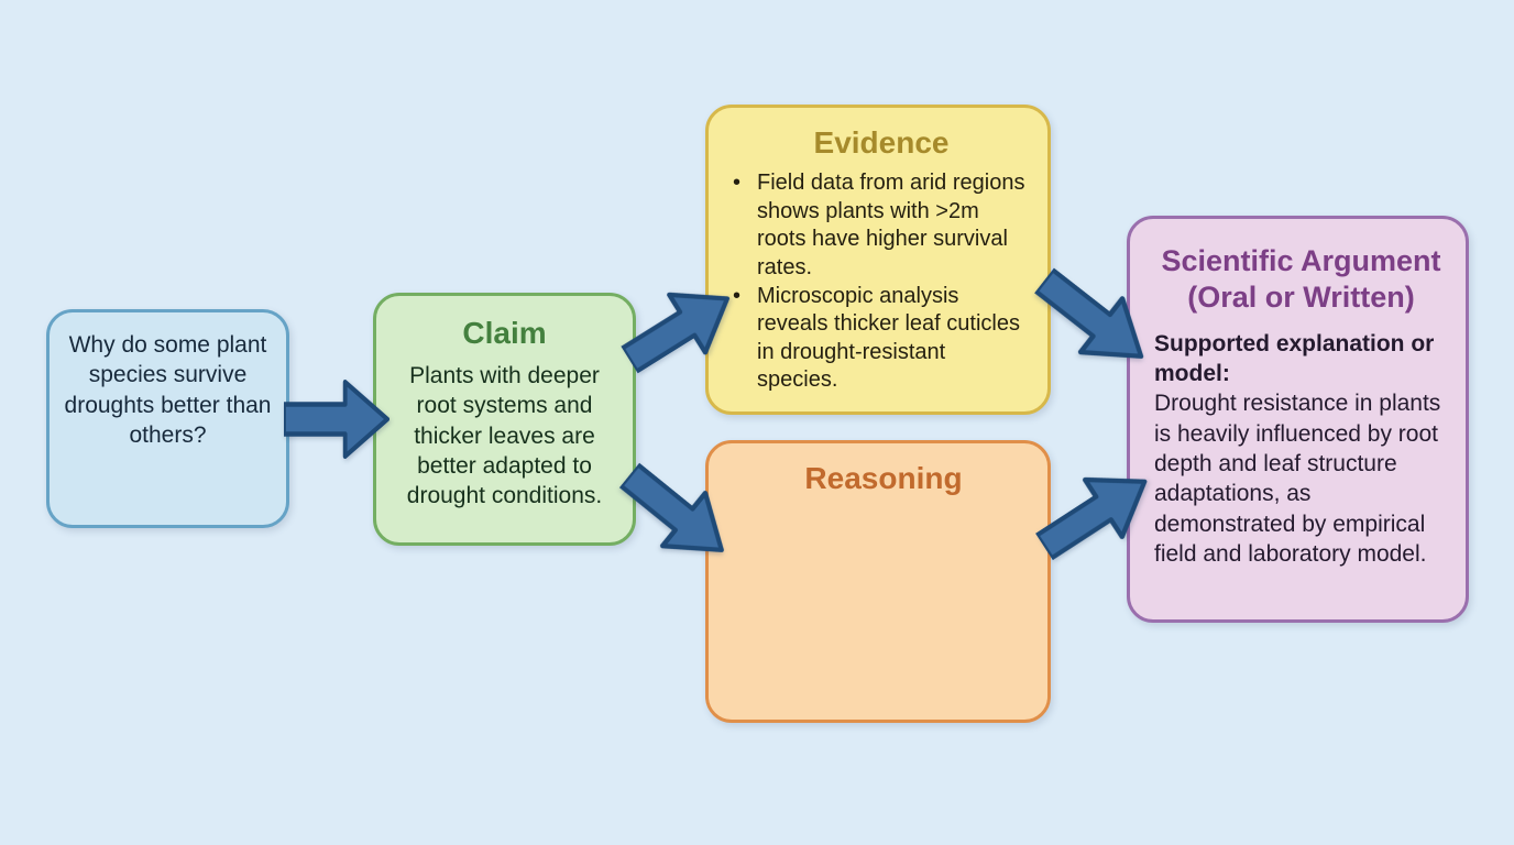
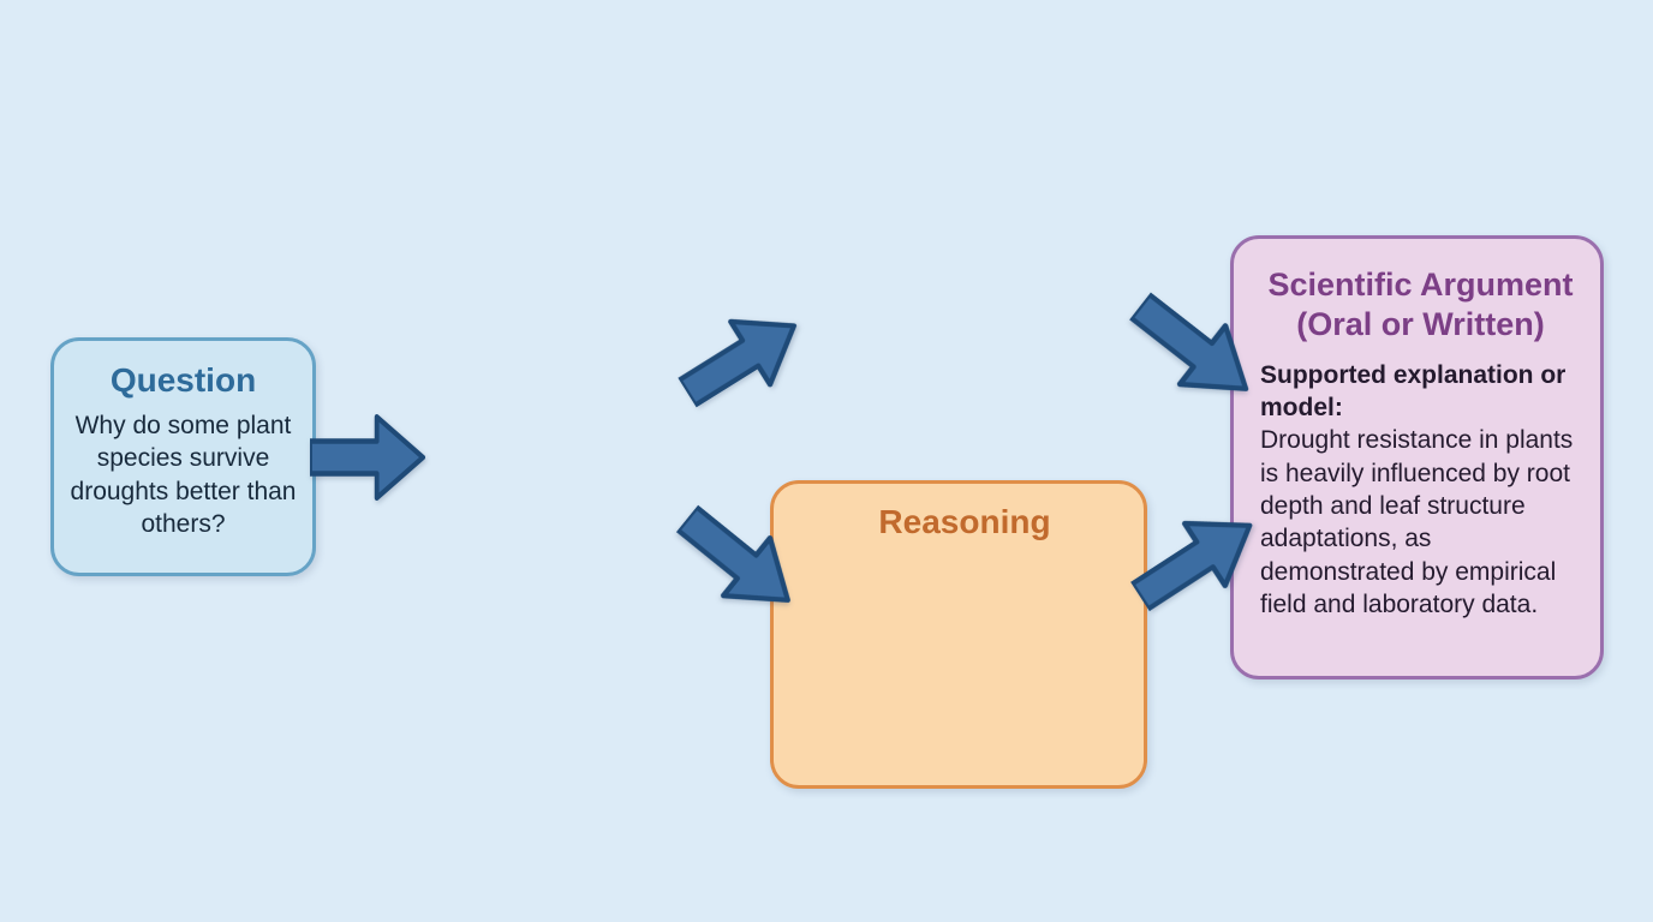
+ Question
  Why do some plant species survive droughts better than others?
- Claim
- Plants with deeper root systems and thicker leaves are better adapted to drought conditions.
- Evidence
- Field data from arid regions shows plants with >2m roots have higher survival rates.
- Microscopic analysis reveals thicker leaf cuticles in drought-resistant species.
  Reasoning
  Scientific Argument (Oral or Written)
  Supported explanation or model:
- Drought resistance in plants is heavily influenced by root depth and leaf structure adaptations, as demonstrated by empirical field and laboratory model.
+ Drought resistance in plants is heavily influenced by root depth and leaf structure adaptations, as demonstrated by empirical field and laboratory data.
